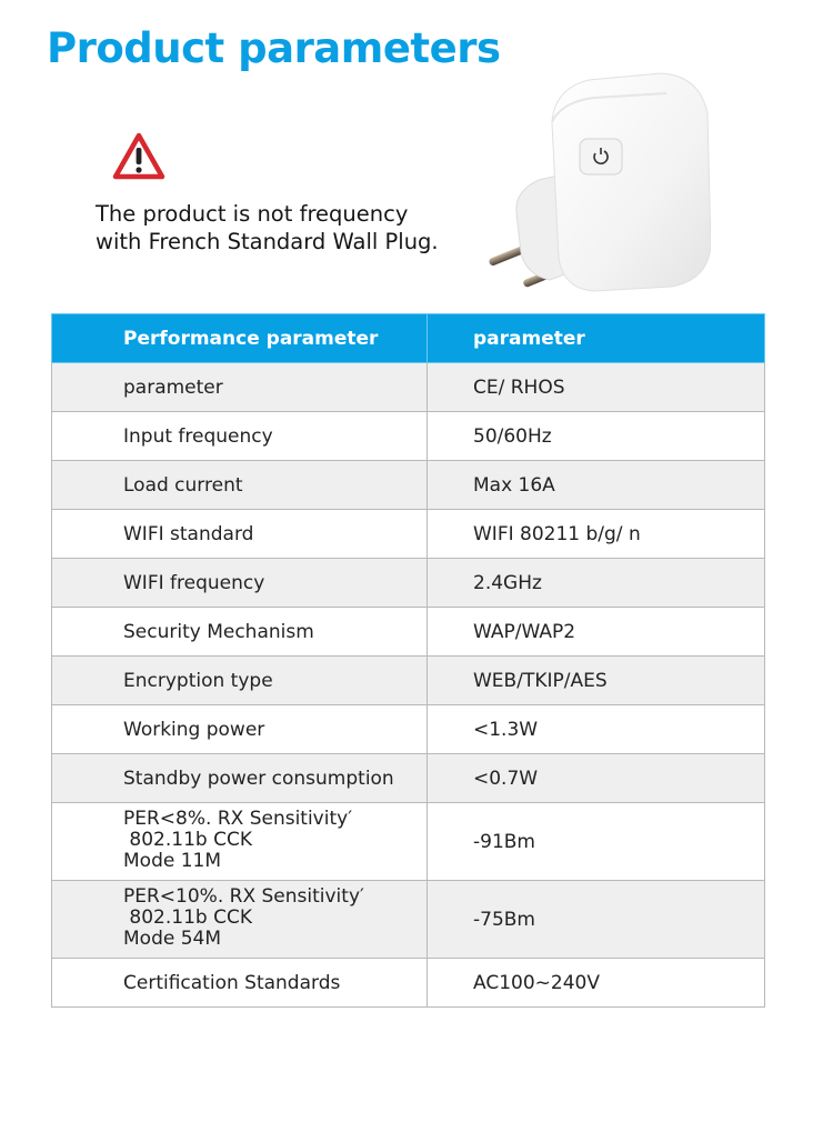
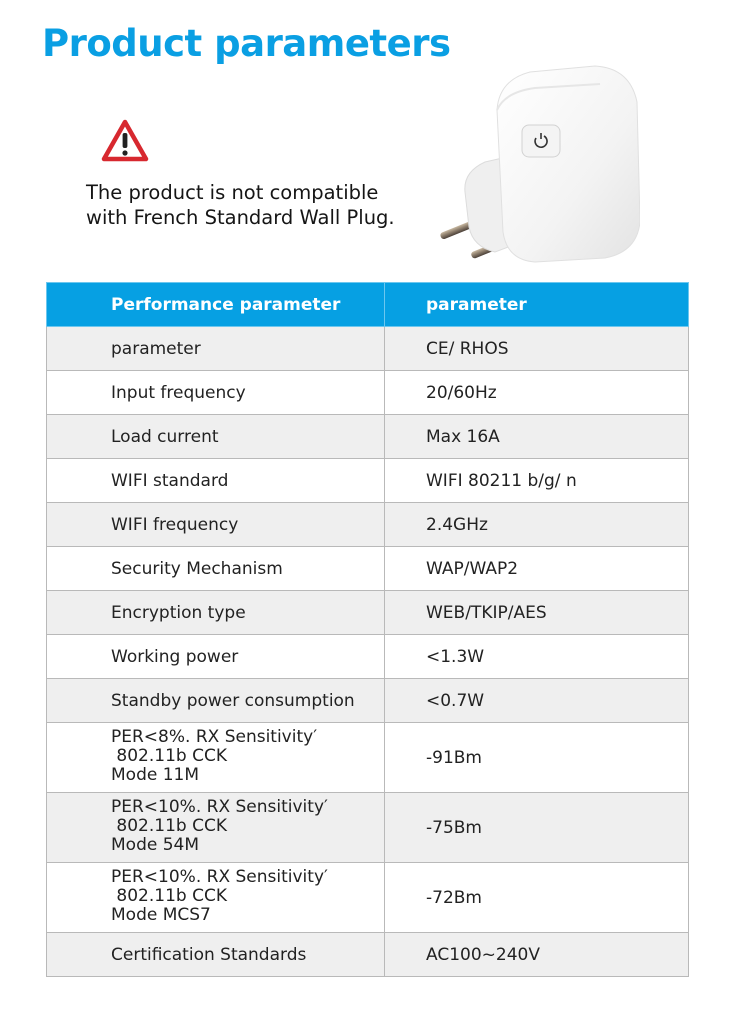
  Product parameters
- The product is not frequency
+ The product is not compatible
  with French Standard Wall Plug.
  Performance parameter	parameter
  parameter	CE/ RHOS
- Input frequency	50/60Hz
+ Input frequency	20/60Hz
  Load current	Max 16A
  WIFI standard	WIFI 80211 b/g/ n
  WIFI frequency	2.4GHz
  Security Mechanism	WAP/WAP2
  Encryption type	WEB/TKIP/AES
  Working power	<1.3W
  Standby power consumption	<0.7W
  PER<8%. RX Sensitivity′ 802.11b CCK Mode 11M	-91Bm
  PER<10%. RX Sensitivity′ 802.11b CCK Mode 54M	-75Bm
+ PER<10%. RX Sensitivity′ 802.11b CCK Mode MCS7	-72Bm
  Certification Standards	AC100~240V
